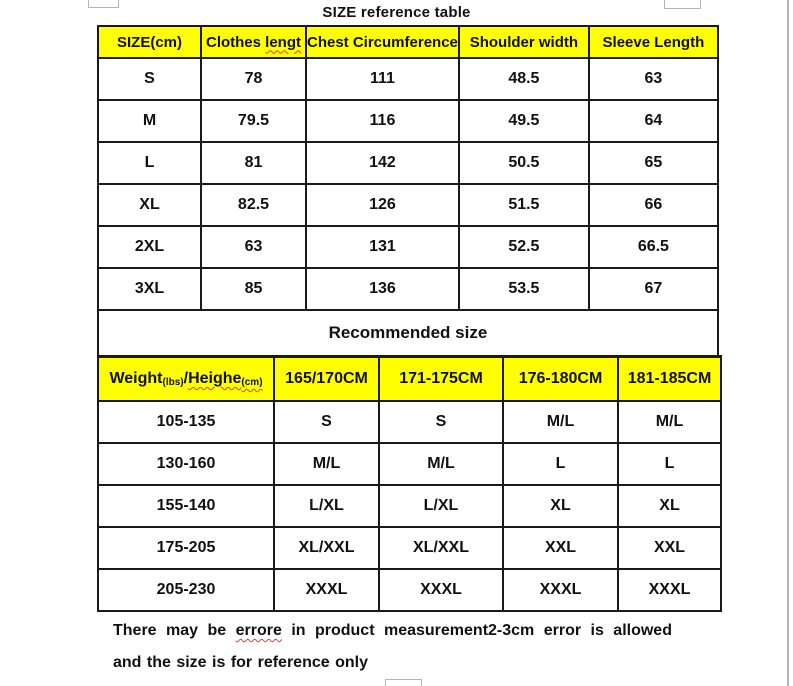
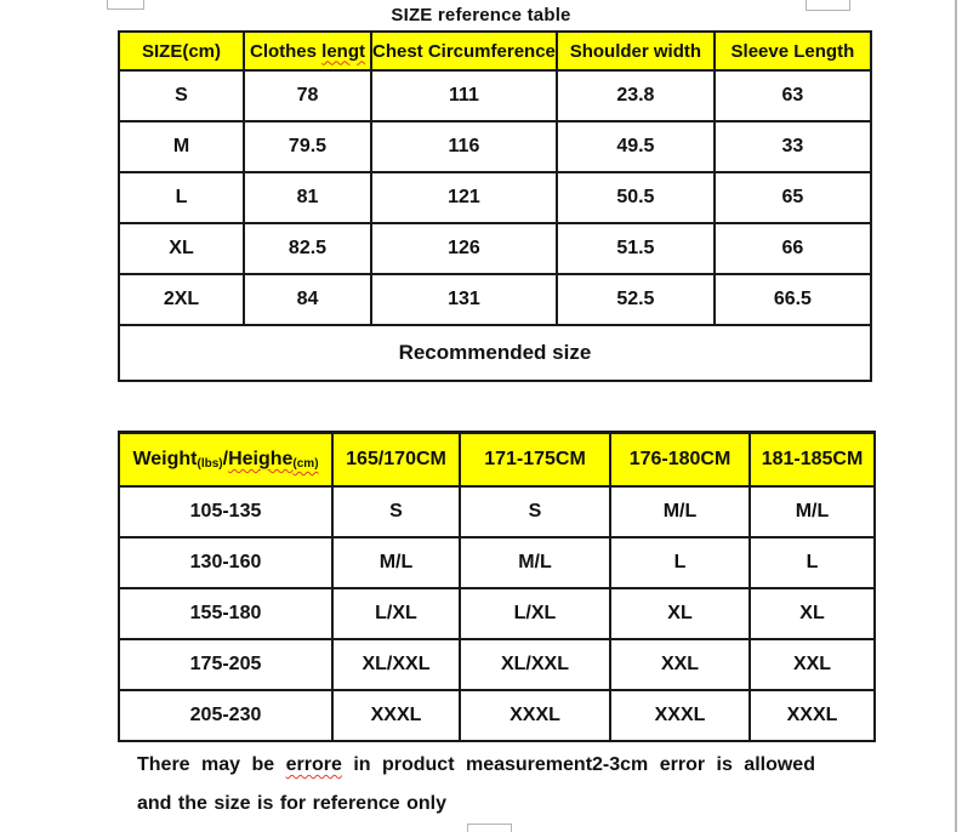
  SIZE reference table
  SIZE(cm)	Clothes lengt	Chest Circumference	Shoulder width	Sleeve Length
- S	78	111	48.5	63
+ S	78	111	23.8	63
- M	79.5	116	49.5	64
+ M	79.5	116	49.5	33
- L	81	142	50.5	65
+ L	81	121	50.5	65
  XL	82.5	126	51.5	66
- 2XL	63	131	52.5	66.5
+ 2XL	84	131	52.5	66.5
- 3XL	85	136	53.5	67
  Recommended size
  Weight(lbs)/Heighe(cm)	165/170CM	171-175CM	176-180CM	181-185CM
  105-135	S	S	M/L	M/L
  130-160	M/L	M/L	L	L
- 155-140	L/XL	L/XL	XL	XL
+ 155-180	L/XL	L/XL	XL	XL
  175-205	XL/XXL	XL/XXL	XXL	XXL
  205-230	XXXL	XXXL	XXXL	XXXL
  There may be errore in product measurement2-3cm error is allowed
  and the size is for reference only
